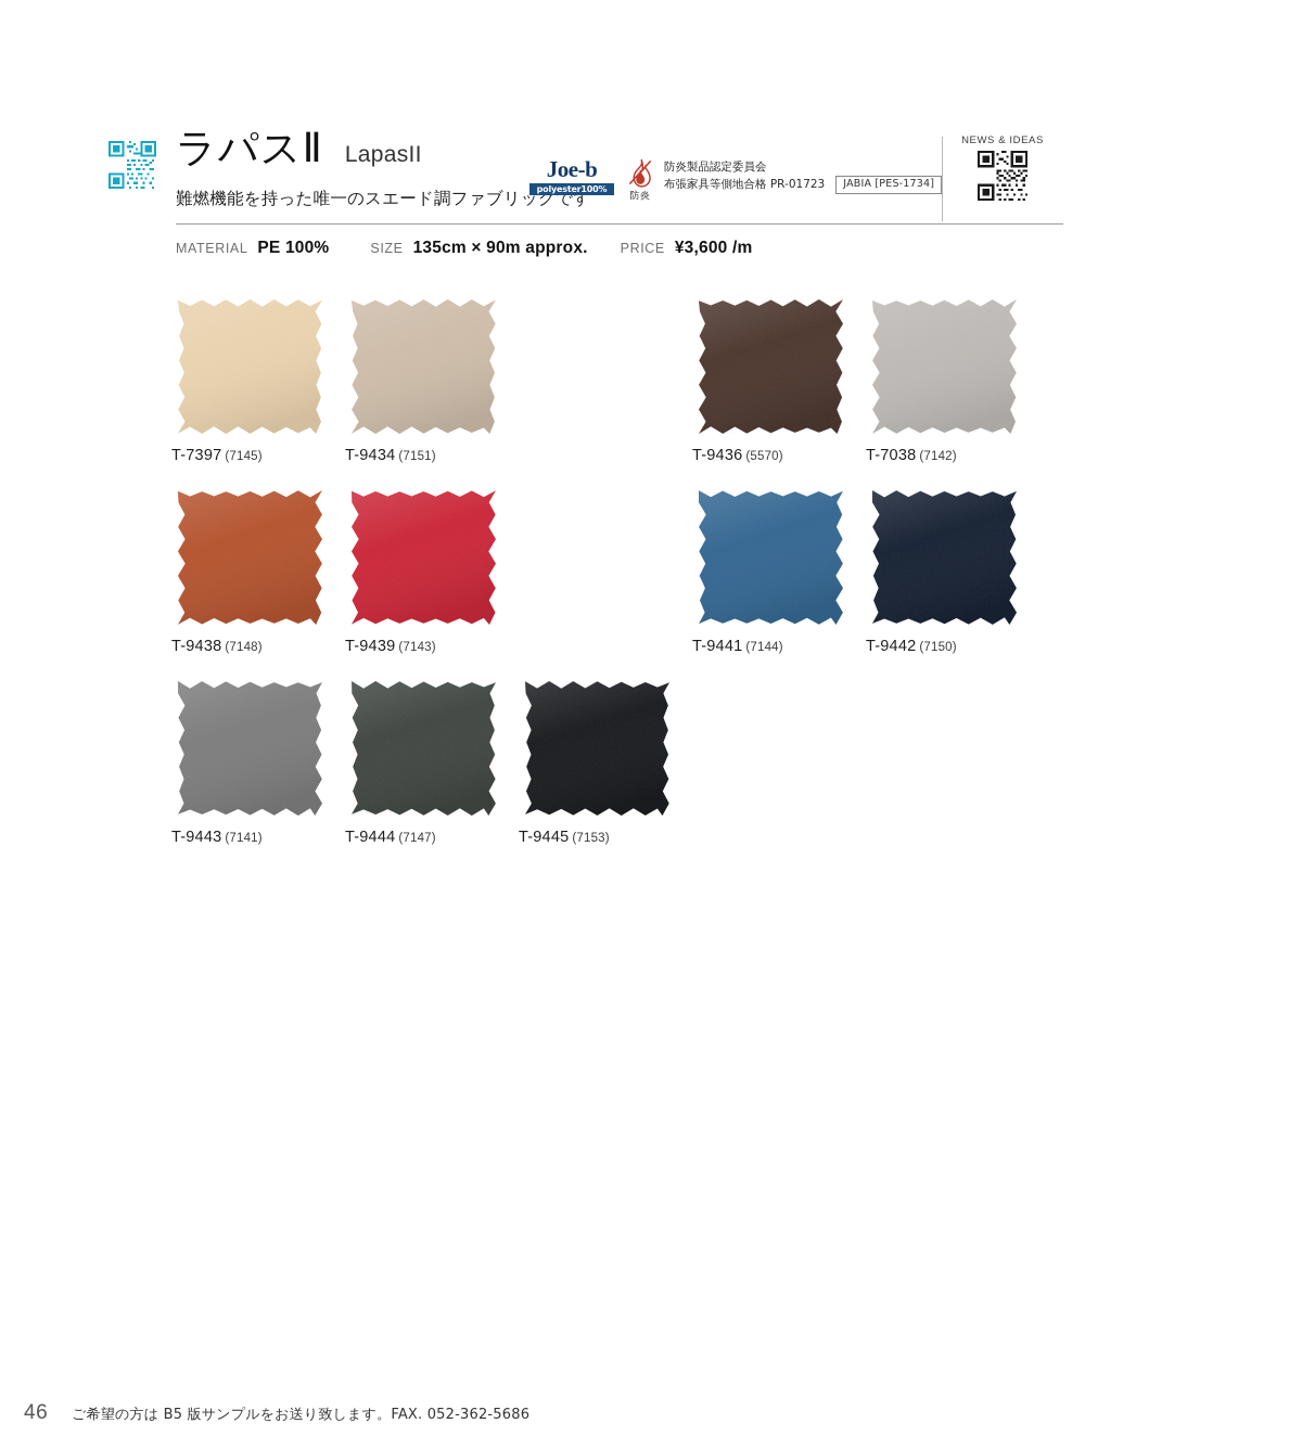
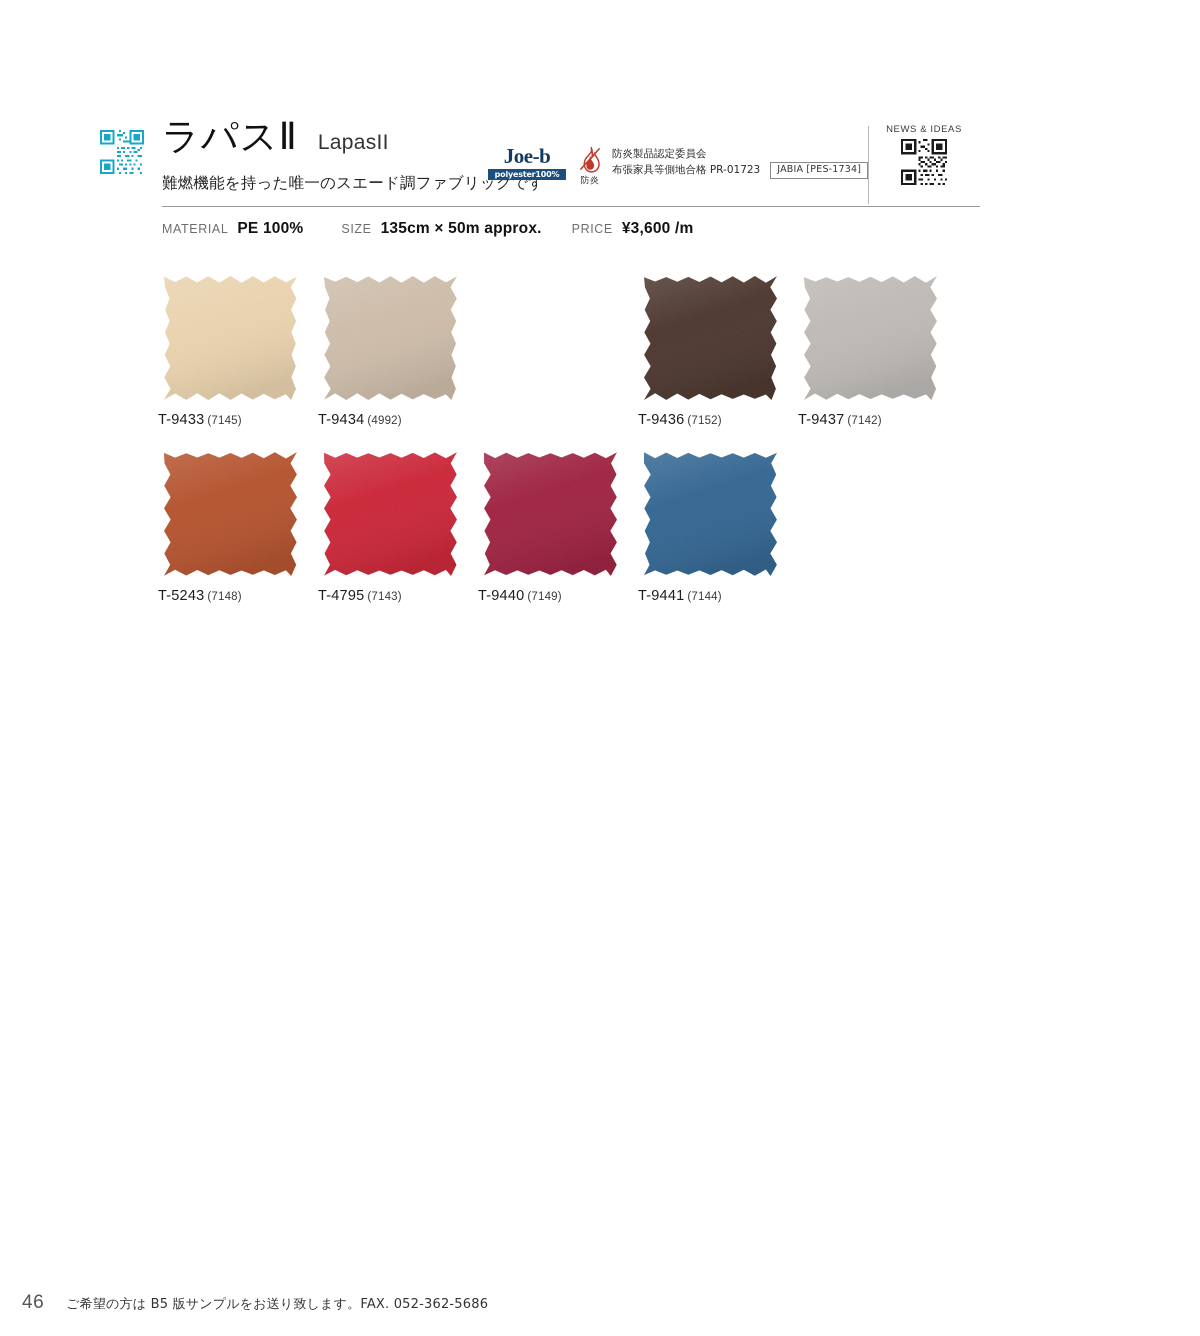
  ラパスⅡ
  LapasII
  難燃機能を持った唯一のスエード調ファブリックです
  Joe-b
  polyester100%
  防炎
  防炎製品認定委員会
  布張家具等側地合格 PR-01723
  JABIA [PES-1734]
  NEWS & IDEAS
  MATERIAL
  PE 100%
  SIZE
- 135cm × 90m approx.
+ 135cm × 50m approx.
  PRICE
  ¥3,600 /m
- T-7397 (7145)
+ T-9433 (7145)
- T-9434 (7151)
+ T-9434 (4992)
- T-9436 (5570)
+ T-9436 (7152)
- T-7038 (7142)
+ T-9437 (7142)
- T-9438 (7148)
+ T-5243 (7148)
- T-9439 (7143)
+ T-4795 (7143)
+ T-9440 (7149)
  T-9441 (7144)
- T-9442 (7150)
- T-9443 (7141)
- T-9444 (7147)
- T-9445 (7153)
  46
  ご希望の方は B5 版サンプルをお送り致します。FAX. 052-362-5686
